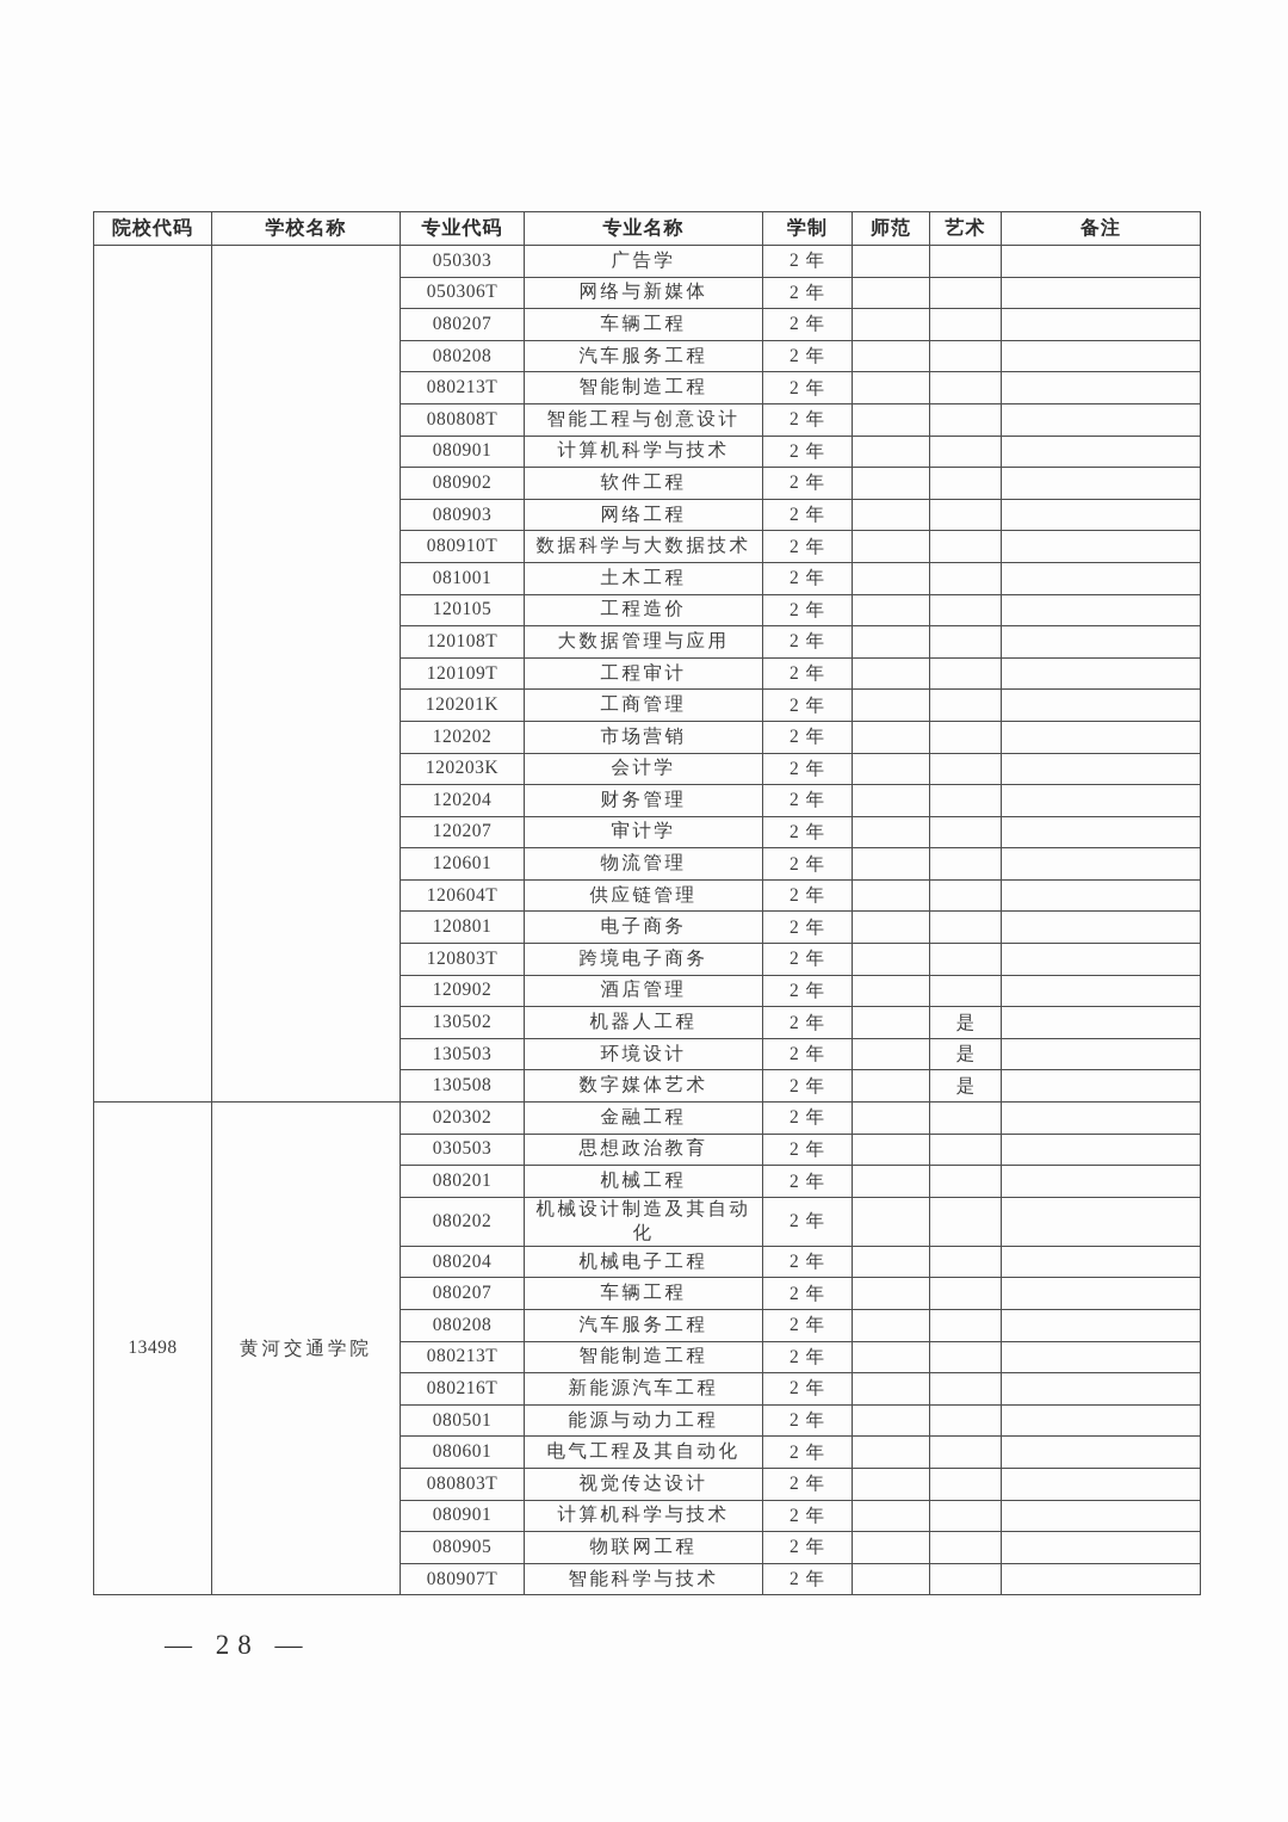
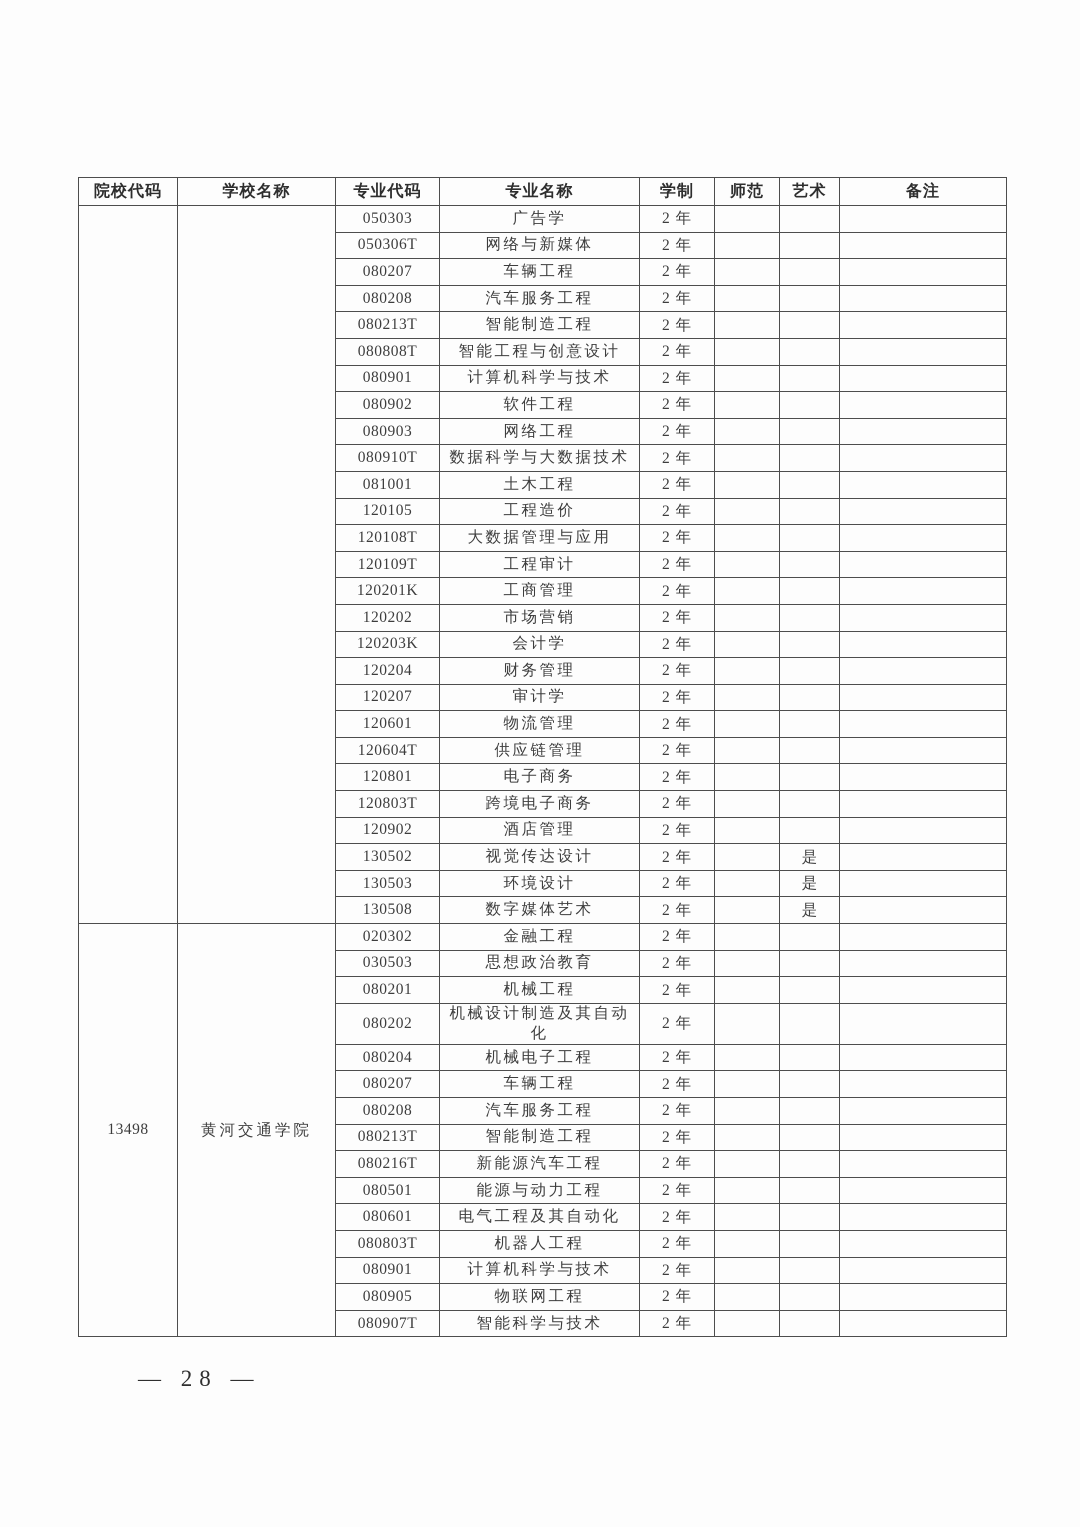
  院校代码	学校名称	专业代码	专业名称	学制	师范	艺术	备注
  		050303	广告学	2 年
  050306T	网络与新媒体	2 年
  080207	车辆工程	2 年
  080208	汽车服务工程	2 年
  080213T	智能制造工程	2 年
  080808T	智能工程与创意设计	2 年
  080901	计算机科学与技术	2 年
  080902	软件工程	2 年
  080903	网络工程	2 年
  080910T	数据科学与大数据技术	2 年
  081001	土木工程	2 年
  120105	工程造价	2 年
  120108T	大数据管理与应用	2 年
  120109T	工程审计	2 年
  120201K	工商管理	2 年
  120202	市场营销	2 年
  120203K	会计学	2 年
  120204	财务管理	2 年
  120207	审计学	2 年
  120601	物流管理	2 年
  120604T	供应链管理	2 年
  120801	电子商务	2 年
  120803T	跨境电子商务	2 年
  120902	酒店管理	2 年
- 130502	机器人工程	2 年		是
+ 130502	视觉传达设计	2 年		是
  130503	环境设计	2 年		是
  130508	数字媒体艺术	2 年		是
  13498	黄河交通学院	020302	金融工程	2 年
  030503	思想政治教育	2 年
  080201	机械工程	2 年
  080202	机械设计制造及其自动化	2 年
  080204	机械电子工程	2 年
  080207	车辆工程	2 年
  080208	汽车服务工程	2 年
  080213T	智能制造工程	2 年
  080216T	新能源汽车工程	2 年
  080501	能源与动力工程	2 年
  080601	电气工程及其自动化	2 年
- 080803T	视觉传达设计	2 年
+ 080803T	机器人工程	2 年
  080901	计算机科学与技术	2 年
  080905	物联网工程	2 年
  080907T	智能科学与技术	2 年
  — 28 —
